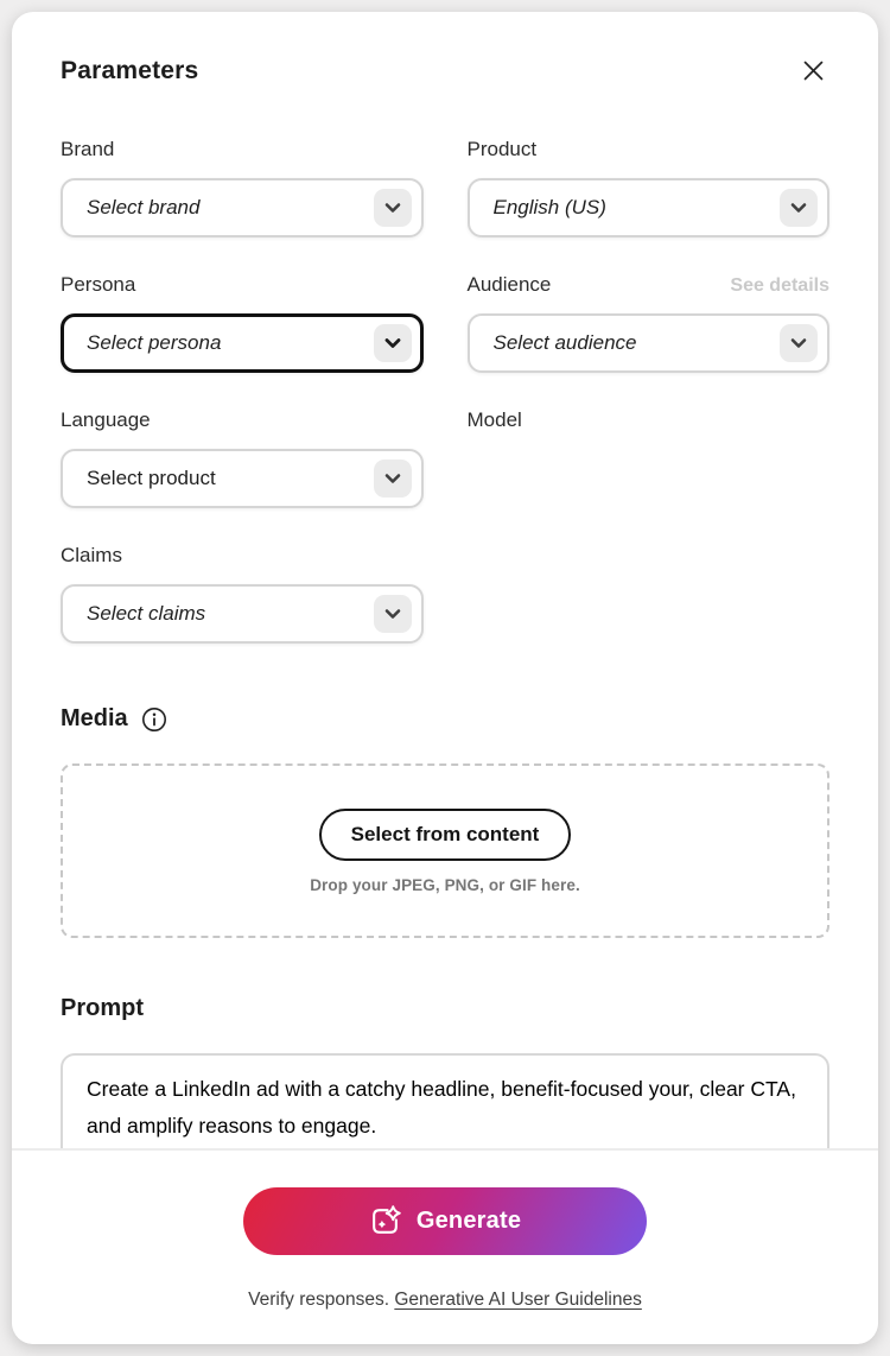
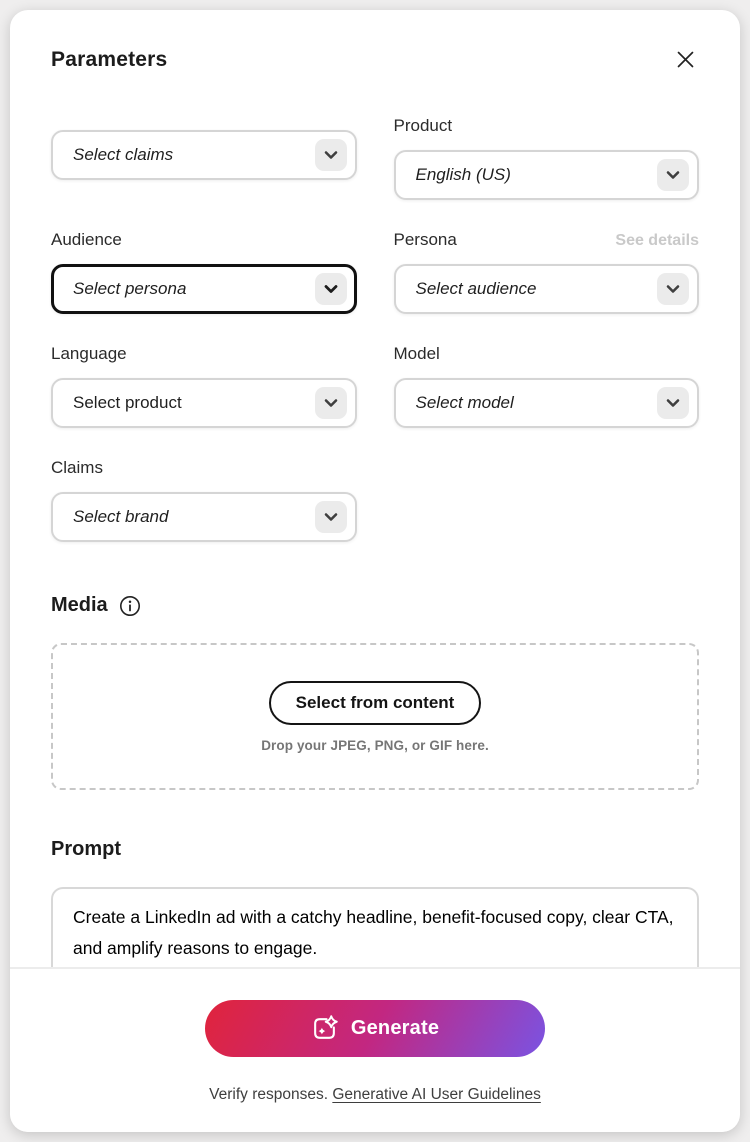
  Parameters
- Brand
- Select brand
+ Select claims
  Product
  English (US)
- Persona
+ Audience
  Select persona
- Audience
+ Persona
  See details
  Select audience
  Language
  Select product
  Model
+ Select model
  Claims
- Select claims
+ Select brand
  Media
  Select from content
  Drop your JPEG, PNG, or GIF here.
  Prompt
- Create a LinkedIn ad with a catchy headline, benefit-focused your, clear CTA, and amplify reasons to engage.
+ Create a LinkedIn ad with a catchy headline, benefit-focused copy, clear CTA, and amplify reasons to engage.
  Generate
  Verify responses. Generative AI User Guidelines
